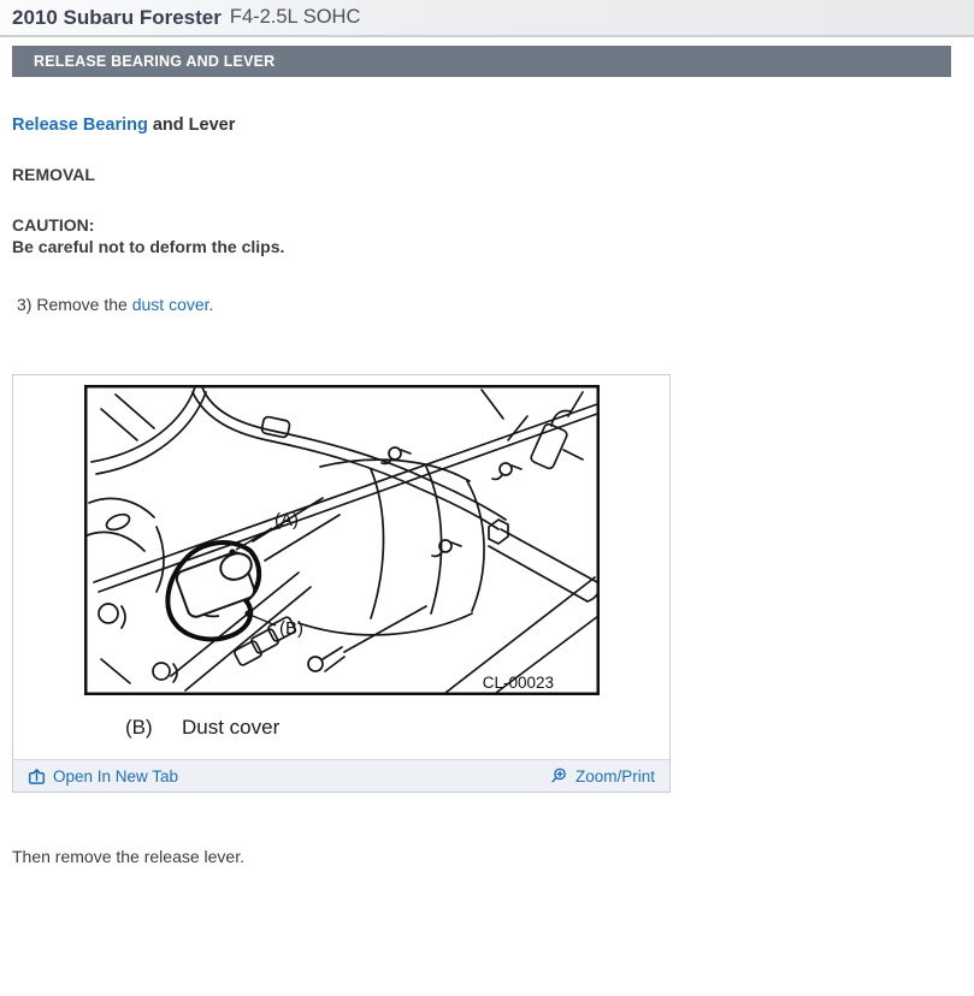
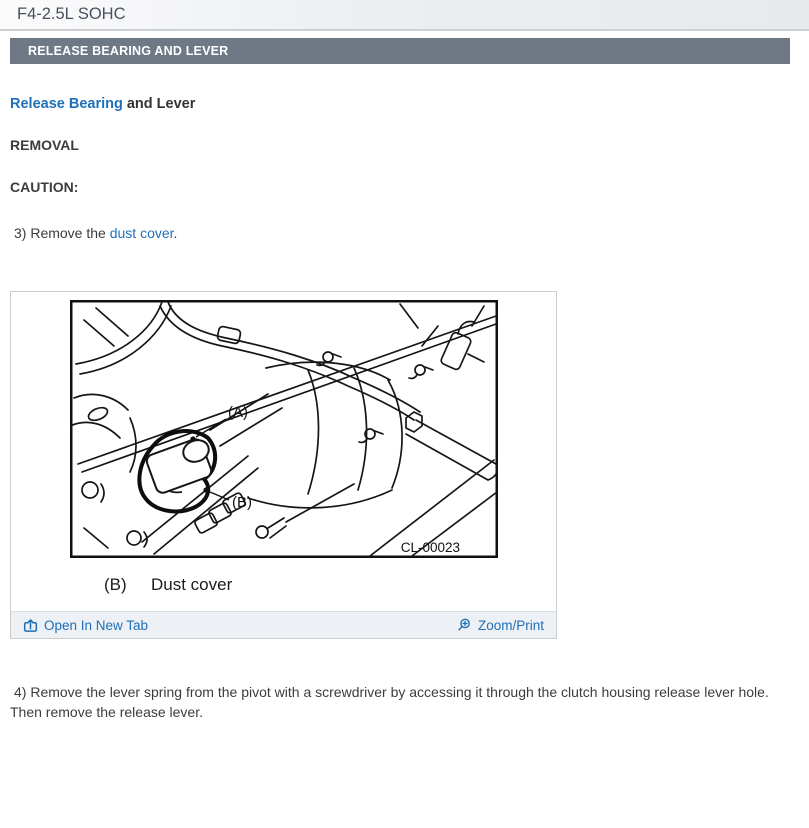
- 2010 Subaru Forester
  F4-2.5L SOHC
  RELEASE BEARING AND LEVER
  Release Bearing and Lever
  REMOVAL
  CAUTION:
- Be careful not to deform the clips.
  3) Remove the dust cover.
  (A)
  (B)
  CL-00023
  (B) Dust cover
  Open In New Tab
  Zoom/Print
+ 4) Remove the lever spring from the pivot with a screwdriver by accessing it through the clutch housing release lever hole.
  Then remove the release lever.
